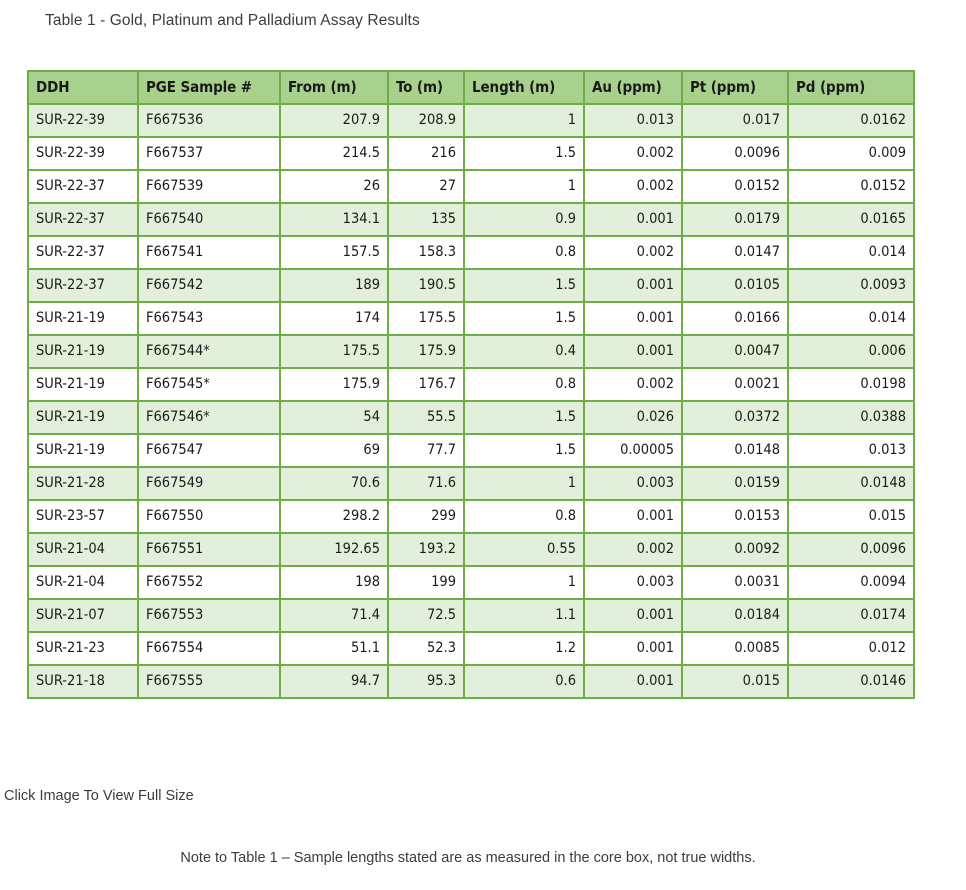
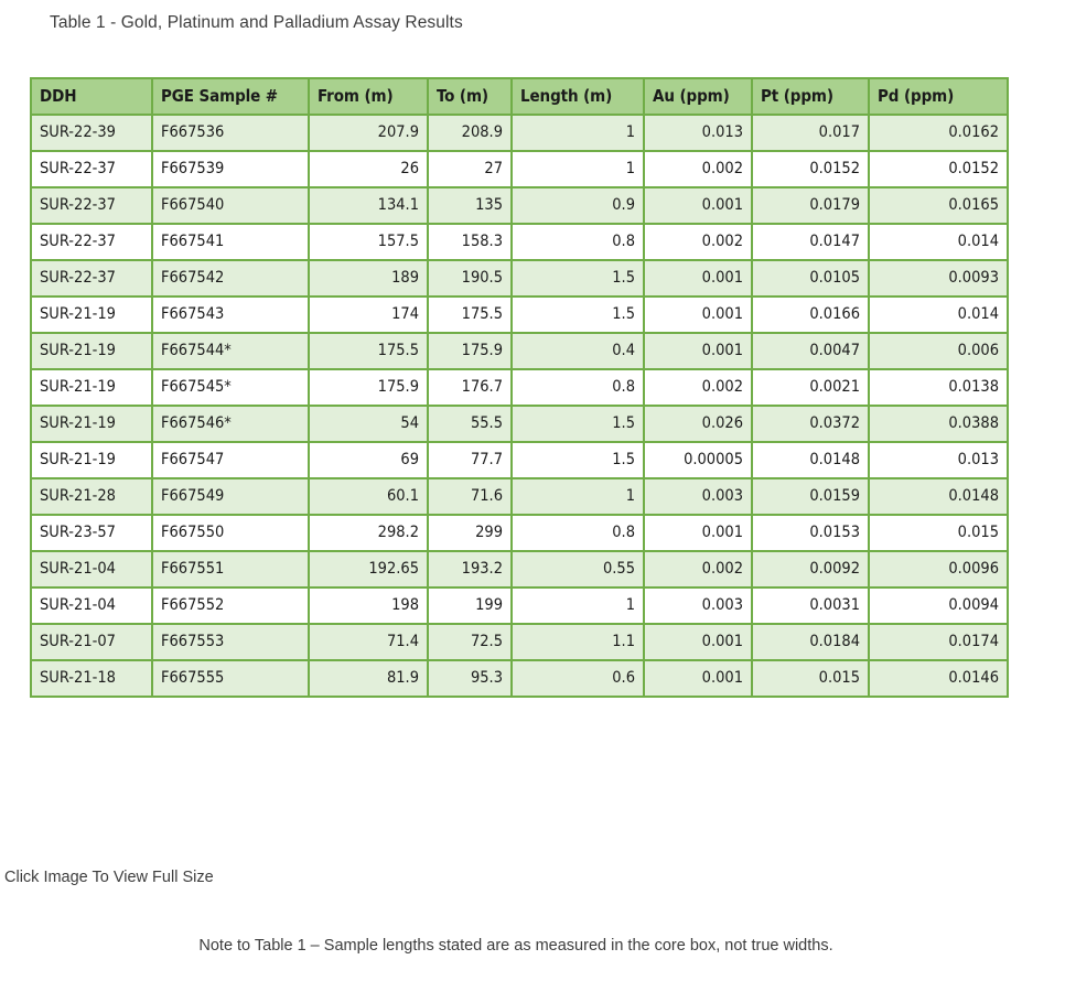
  Table 1 - Gold, Platinum and Palladium Assay Results
  DDH	PGE Sample #	From (m)	To (m)	Length (m)	Au (ppm)	Pt (ppm)	Pd (ppm)
  SUR-22-39	F667536	207.9	208.9	1	0.013	0.017	0.0162
- SUR-22-39	F667537	214.5	216	1.5	0.002	0.0096	0.009
  SUR-22-37	F667539	26	27	1	0.002	0.0152	0.0152
  SUR-22-37	F667540	134.1	135	0.9	0.001	0.0179	0.0165
  SUR-22-37	F667541	157.5	158.3	0.8	0.002	0.0147	0.014
  SUR-22-37	F667542	189	190.5	1.5	0.001	0.0105	0.0093
  SUR-21-19	F667543	174	175.5	1.5	0.001	0.0166	0.014
  SUR-21-19	F667544*	175.5	175.9	0.4	0.001	0.0047	0.006
- SUR-21-19	F667545*	175.9	176.7	0.8	0.002	0.0021	0.0198
+ SUR-21-19	F667545*	175.9	176.7	0.8	0.002	0.0021	0.0138
  SUR-21-19	F667546*	54	55.5	1.5	0.026	0.0372	0.0388
  SUR-21-19	F667547	69	77.7	1.5	0.00005	0.0148	0.013
- SUR-21-28	F667549	70.6	71.6	1	0.003	0.0159	0.0148
+ SUR-21-28	F667549	60.1	71.6	1	0.003	0.0159	0.0148
  SUR-23-57	F667550	298.2	299	0.8	0.001	0.0153	0.015
  SUR-21-04	F667551	192.65	193.2	0.55	0.002	0.0092	0.0096
  SUR-21-04	F667552	198	199	1	0.003	0.0031	0.0094
  SUR-21-07	F667553	71.4	72.5	1.1	0.001	0.0184	0.0174
- SUR-21-23	F667554	51.1	52.3	1.2	0.001	0.0085	0.012
- SUR-21-18	F667555	94.7	95.3	0.6	0.001	0.015	0.0146
+ SUR-21-18	F667555	81.9	95.3	0.6	0.001	0.015	0.0146
  Click Image To View Full Size
  Note to Table 1 – Sample lengths stated are as measured in the core box, not true widths.
